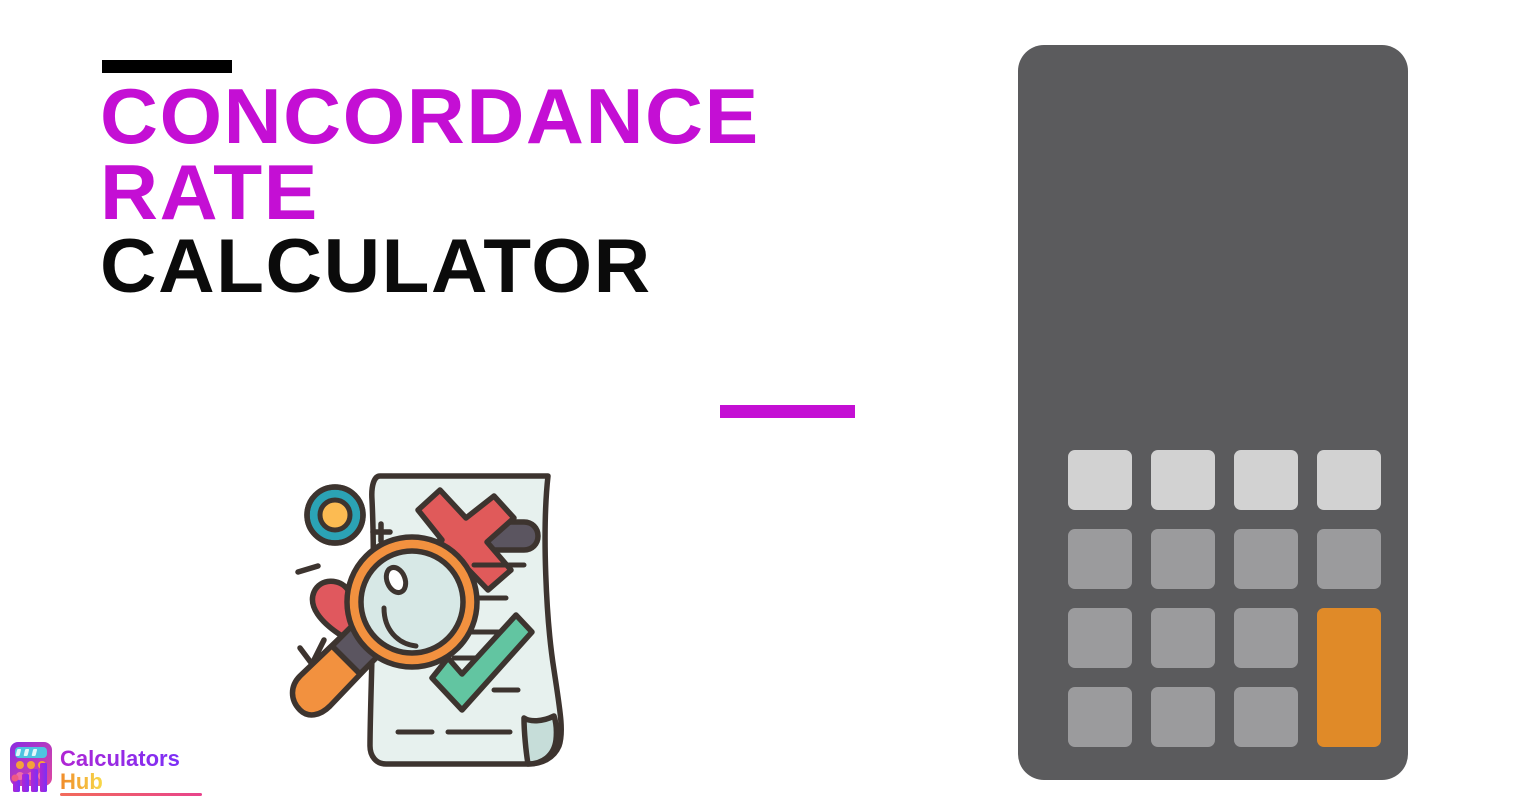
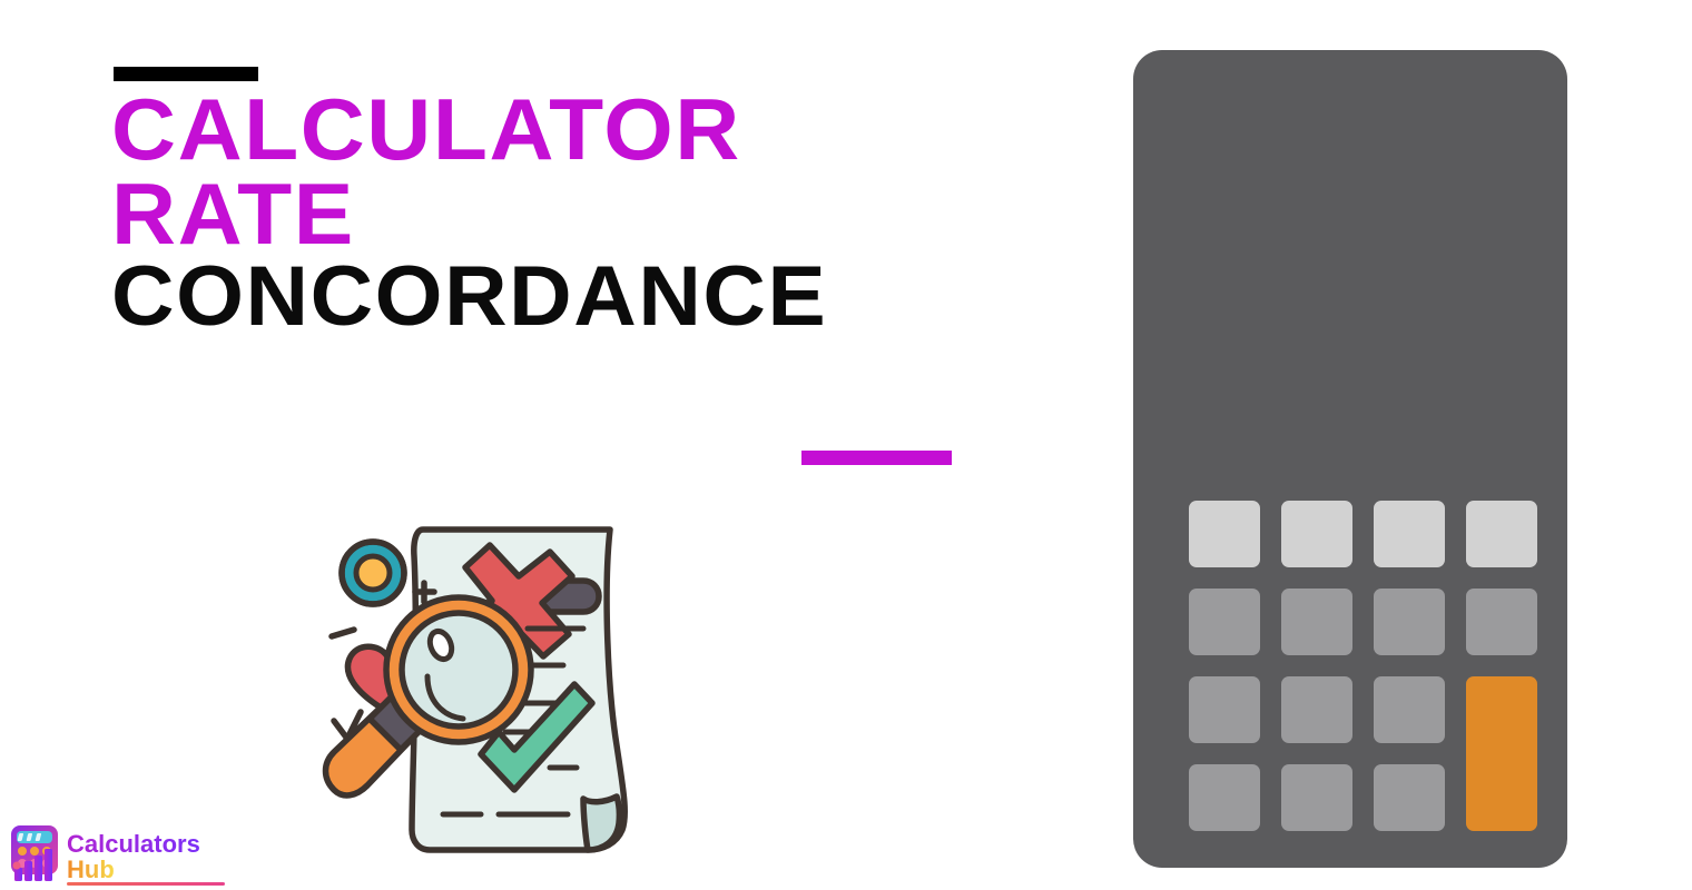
- CONCORDANCE
+ CALCULATOR
  RATE
- CALCULATOR
+ CONCORDANCE
  Calculators
  Hub
